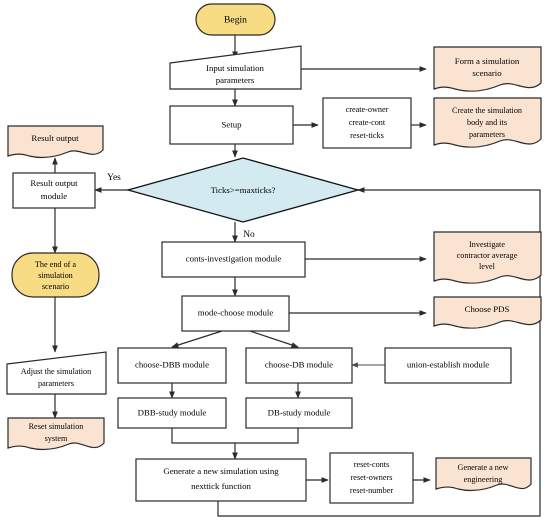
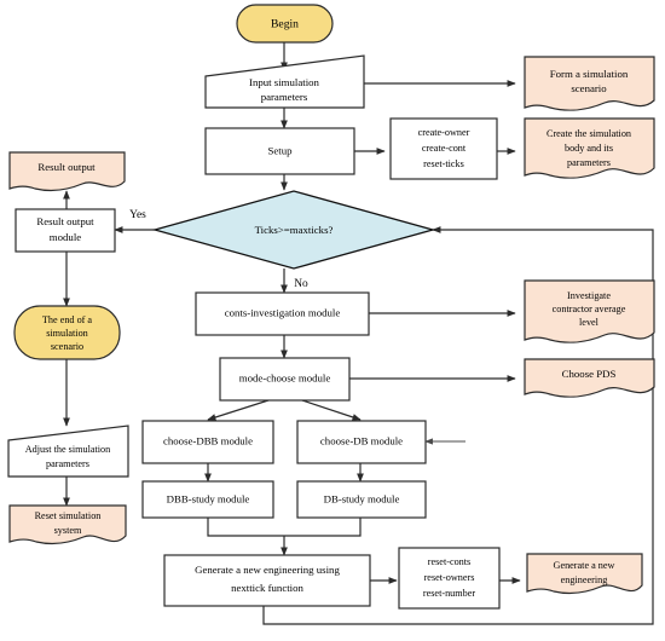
  Begin
  Input simulation
  parameters
  Form a simulation
  scenario
  Setup
  create-owner
  create-cont
  reset-ticks
  Create the simulation
  body and its
  parameters
  Result output
  Result output
  module
  Ticks>=maxticks?
  Yes
  No
  The end of a
  simulation
  scenario
  conts-investigation module
  Investigate
  contractor average
  level
  mode-choose module
  Choose PDS
  Adjust the simulation
  parameters
  Reset simulation
  system
  choose-DBB module
  choose-DB module
- union-establish module
  DBB-study module
  DB-study module
- Generate a new simulation using
+ Generate a new engineering using
  nexttick function
  reset-conts
  reset-owners
  reset-number
  Generate a new
  engineering
